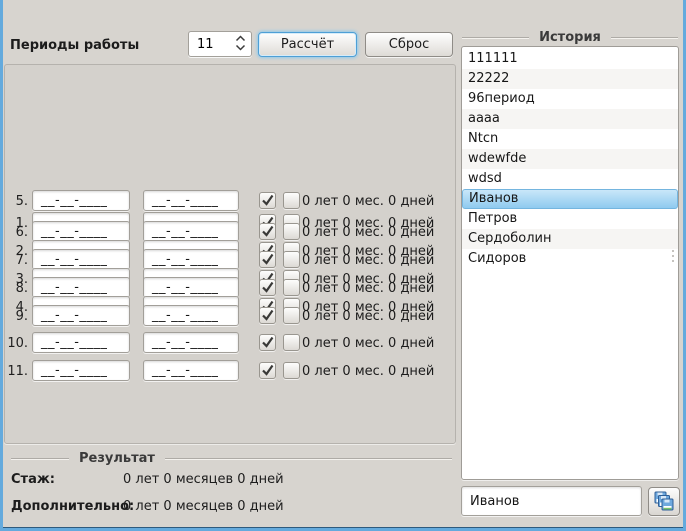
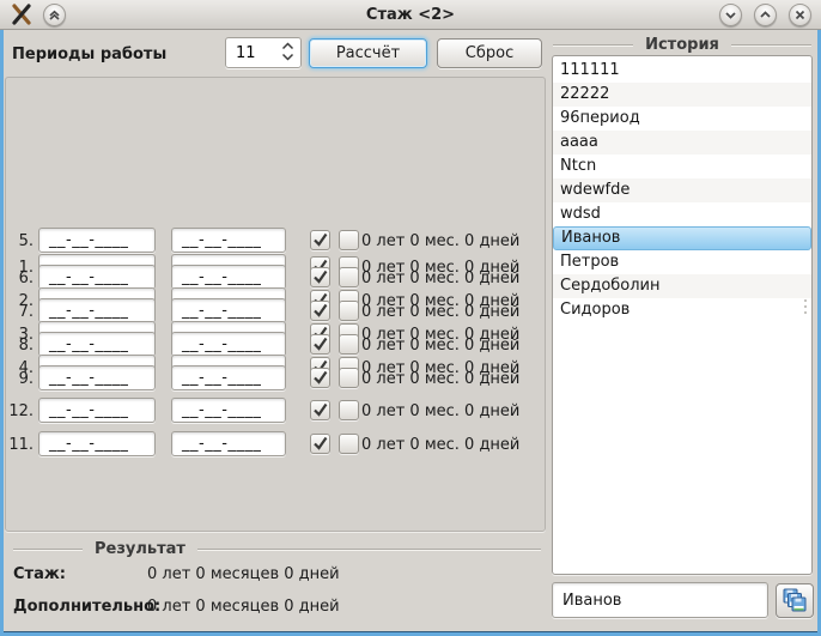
+ Стаж <2>
  Периоды работы
  11
  Рассчёт
  Сброс
  5.
  __-__-____
  __-__-____
  0 лет 0 мес. 0 дней
  1.
  0 лет 0 мес. 0 дней
  6.
  __-__-____
  __-__-____
  0 лет 0 мес. 0 дней
  2.
  0 лет 0 мес. 0 дней
  7.
  __-__-____
  __-__-____
  0 лет 0 мес. 0 дней
  3.
  0 лет 0 мес. 0 дней
  8.
  __-__-____
  __-__-____
  0 лет 0 мес. 0 дней
  4.
  0 лет 0 мес. 0 дней
  9.
  __-__-____
  __-__-____
  0 лет 0 мес. 0 дней
- 10.
+ 12.
  __-__-____
  __-__-____
  0 лет 0 мес. 0 дней
  11.
  __-__-____
  __-__-____
  0 лет 0 мес. 0 дней
  Результат
  Стаж:
  0 лет 0 месяцев 0 дней
  Дополнительн
  0 лет 0 месяцев 0 дней
  История
  111111
  22222
  96период
  aaaa
  Ntcn
  wdewfde
  wdsd
  Иванов
  Петров
  Сердоболин
  Сидоров
  Иванов
